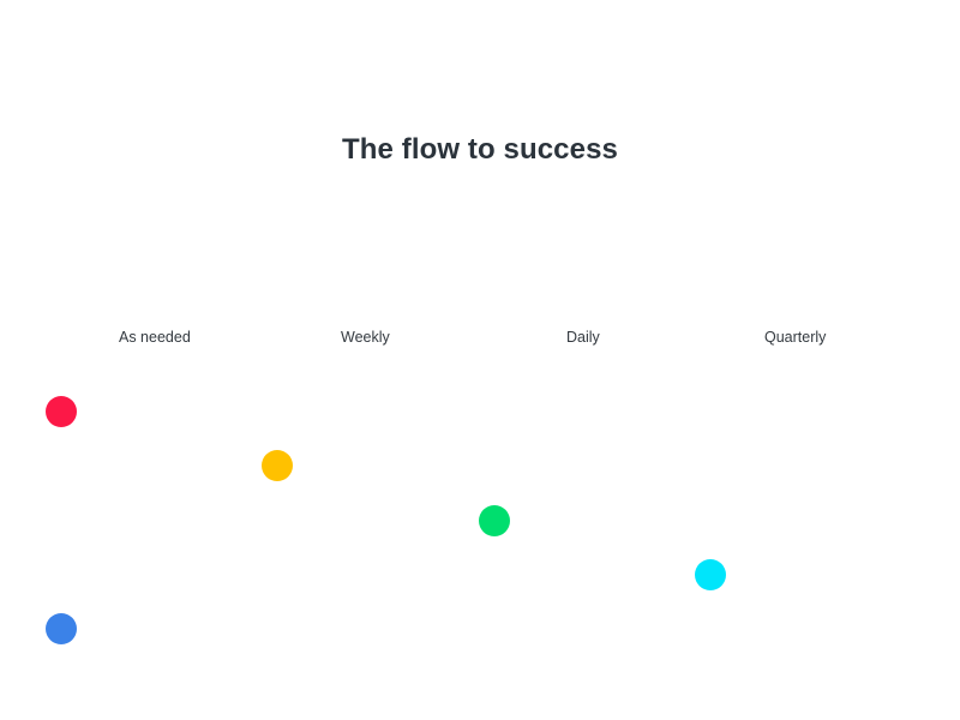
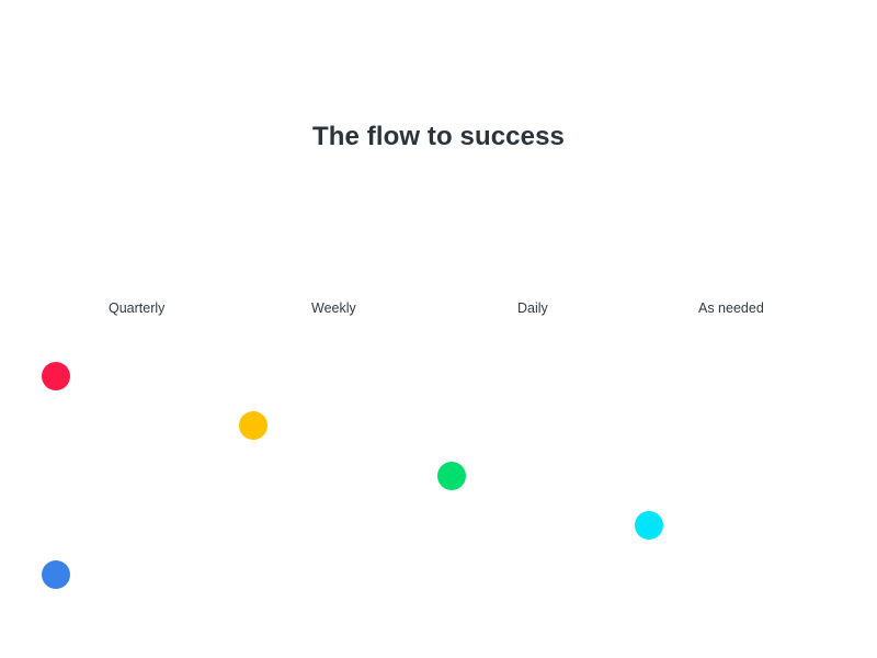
  The flow to success
- As needed
+ Quarterly
  Weekly
  Daily
- Quarterly
+ As needed
